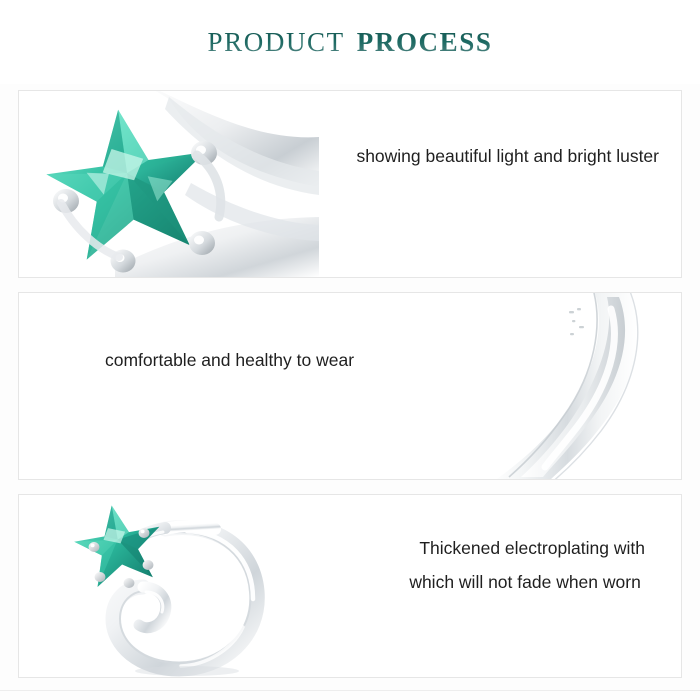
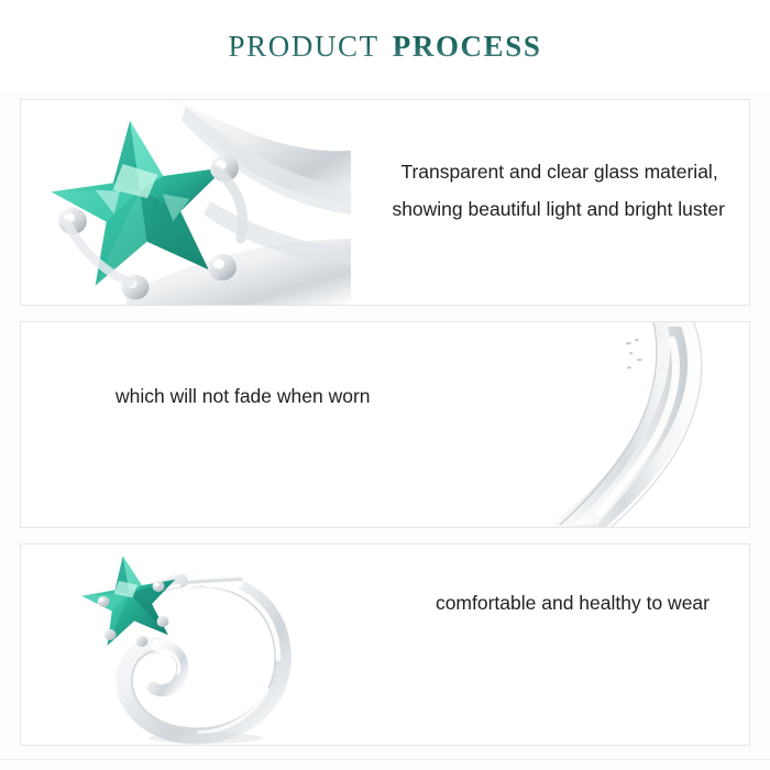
  PRODUCT PROCESS
+ Transparent and clear glass material,
  showing beautiful light and bright luster
- comfortable and healthy to wear
+ which will not fade when worn
- Thickened electroplating with
- which will not fade when worn
+ comfortable and healthy to wear
